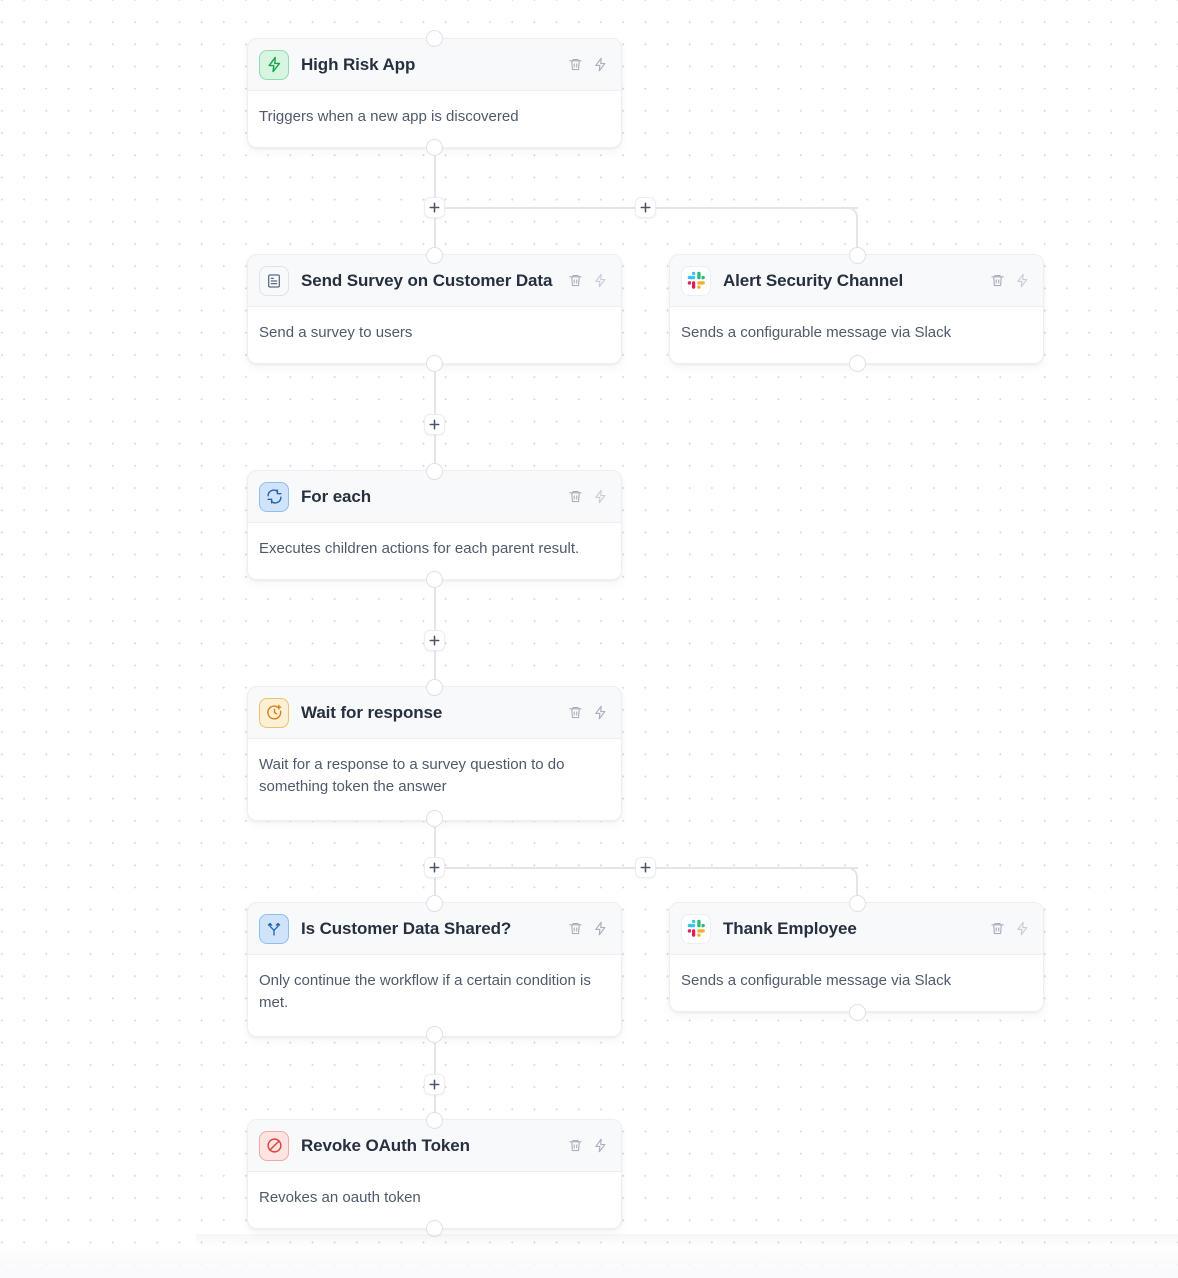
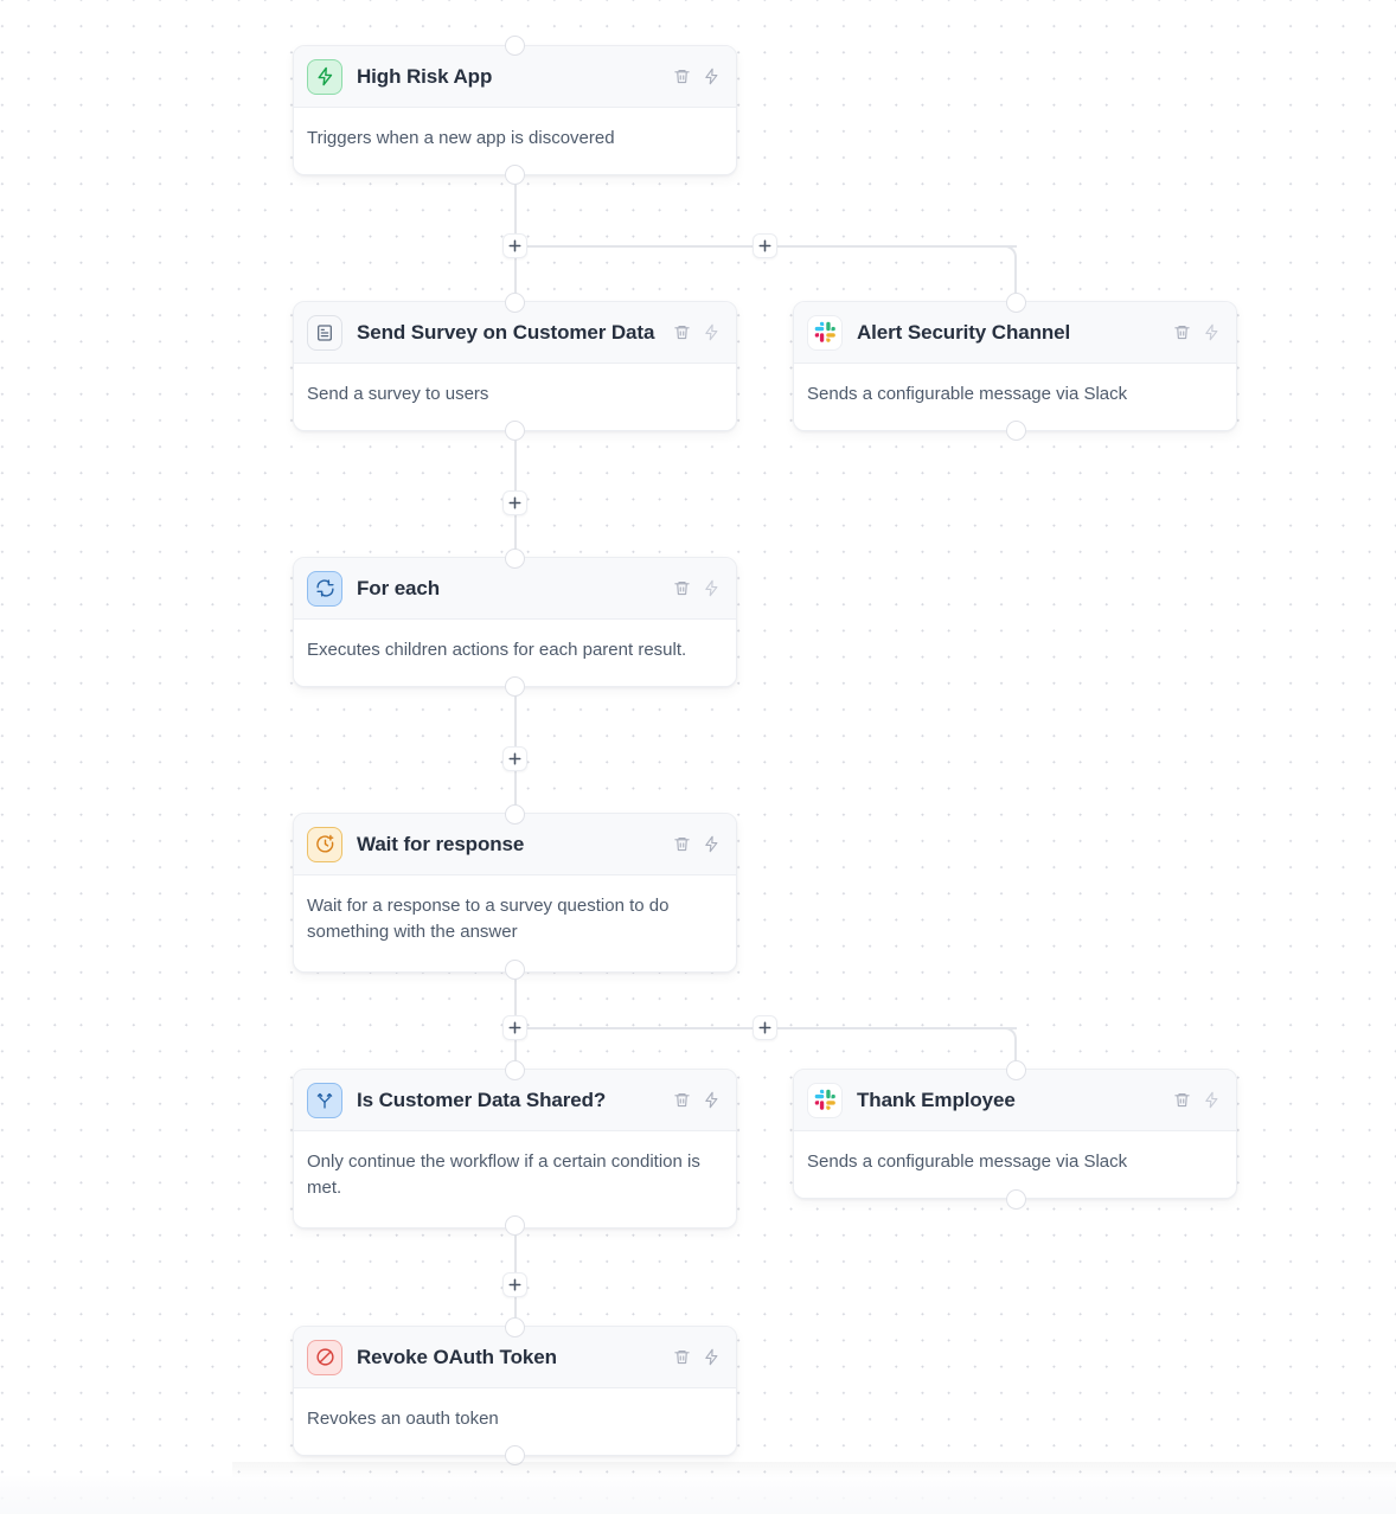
  High Risk App
  Triggers when a new app is discovered
  Send Survey on Customer Data
  Send a survey to users
  Alert Security Channel
  Sends a configurable message via Slack
  For each
  Executes children actions for each parent result.
  Wait for response
- Wait for a response to a survey question to do something token the answer
+ Wait for a response to a survey question to do something with the answer
  Is Customer Data Shared?
  Only continue the workflow if a certain condition is met.
  Thank Employee
  Sends a configurable message via Slack
  Revoke OAuth Token
  Revokes an oauth token
